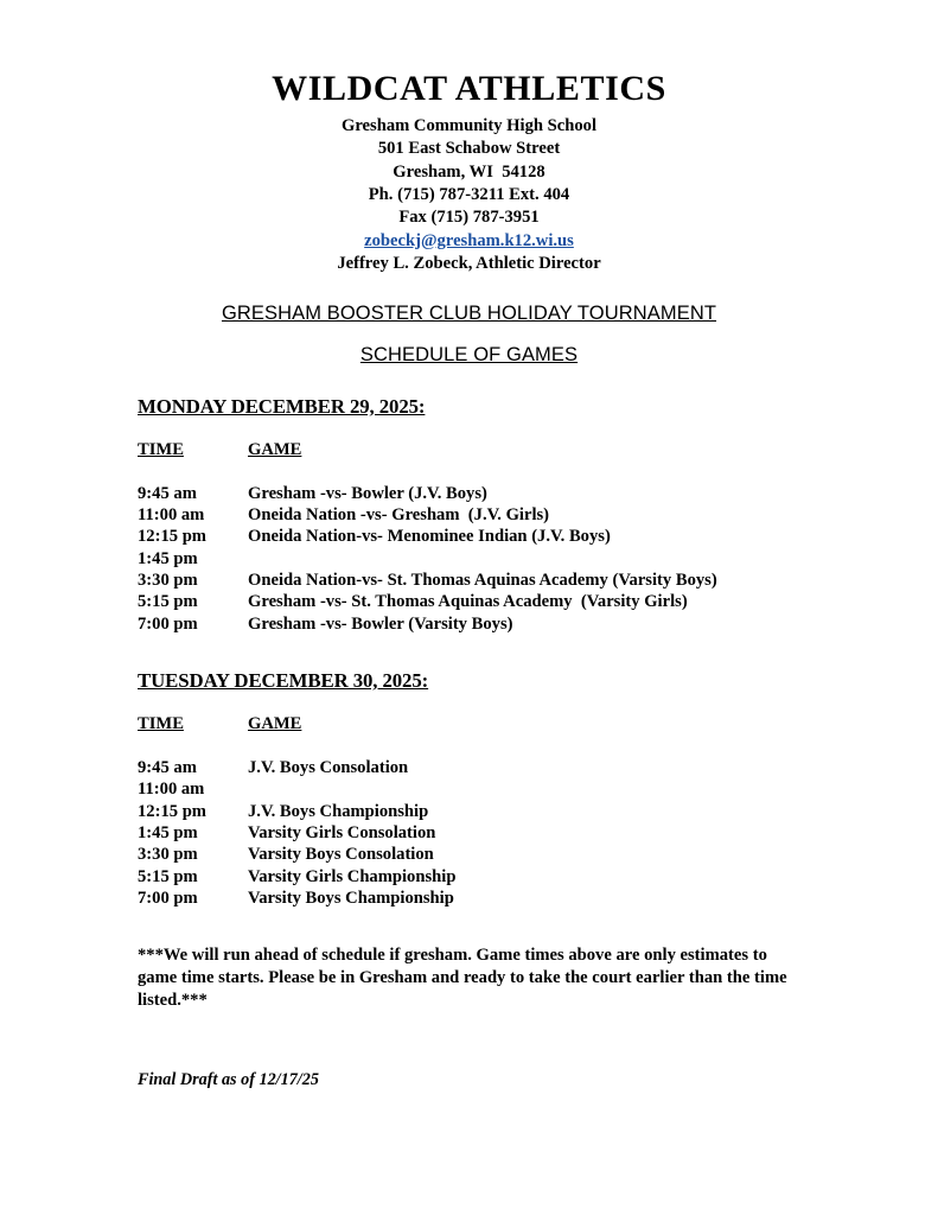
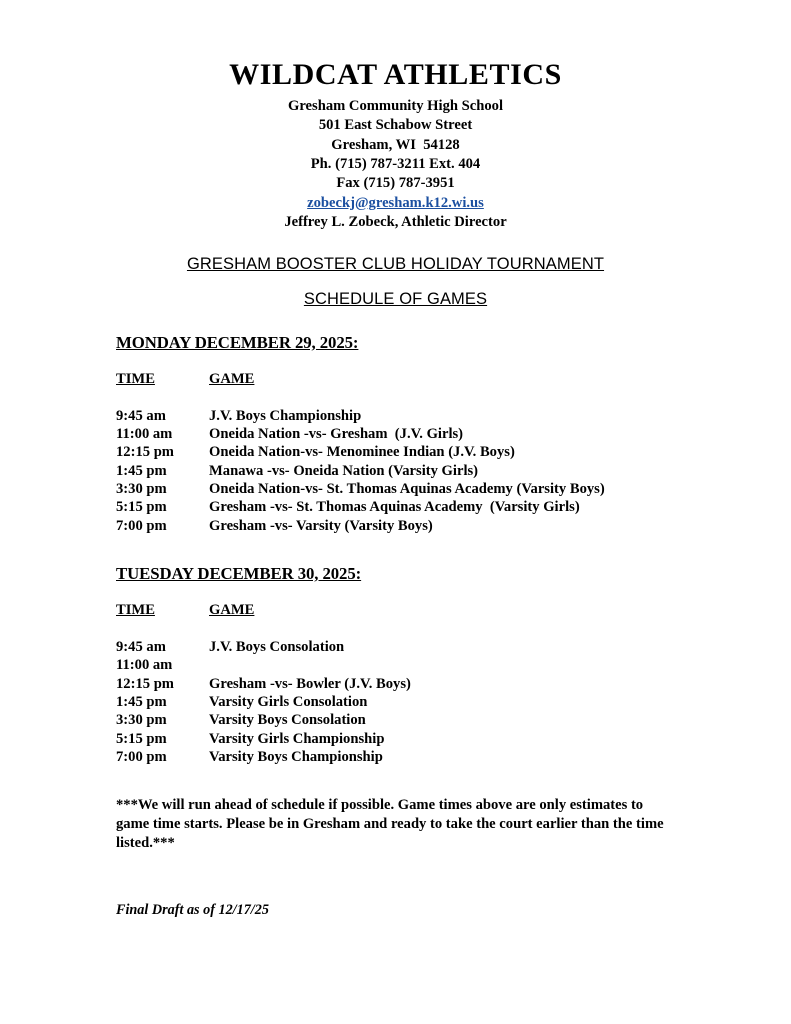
  WILDCAT ATHLETICS
  Gresham Community High School
  501 East Schabow Street
  Gresham, WI 54128
  Ph. (715) 787-3211 Ext. 404
  Fax (715) 787-3951
  zobeckj@gresham.k12.wi.us
  Jeffrey L. Zobeck, Athletic Director
  GRESHAM BOOSTER CLUB HOLIDAY TOURNAMENT
  SCHEDULE OF GAMES
  MONDAY DECEMBER 29, 2025:
  TIME
  GAME
  9:45 am
- Gresham -vs- Bowler (J.V. Boys)
+ J.V. Boys Championship
  11:00 am
  Oneida Nation -vs- Gresham (J.V. Girls)
  12:15 pm
  Oneida Nation-vs- Menominee Indian (J.V. Boys)
  1:45 pm
+ Manawa -vs- Oneida Nation (Varsity Girls)
  3:30 pm
  Oneida Nation-vs- St. Thomas Aquinas Academy (Varsity Boys)
  5:15 pm
  Gresham -vs- St. Thomas Aquinas Academy (Varsity Girls)
  7:00 pm
- Gresham -vs- Bowler (Varsity Boys)
+ Gresham -vs- Varsity (Varsity Boys)
  TUESDAY DECEMBER 30, 2025:
  TIME
  GAME
  9:45 am
  J.V. Boys Consolation
  11:00 am
  12:15 pm
- J.V. Boys Championship
+ Gresham -vs- Bowler (J.V. Boys)
  1:45 pm
  Varsity Girls Consolation
  3:30 pm
  Varsity Boys Consolation
  5:15 pm
  Varsity Girls Championship
  7:00 pm
  Varsity Boys Championship
- ***We will run ahead of schedule if gresham. Game times above are only estimates to game time starts. Please be in Gresham and ready to take the court earlier than the time listed.***
+ ***We will run ahead of schedule if possible. Game times above are only estimates to game time starts. Please be in Gresham and ready to take the court earlier than the time listed.***
  Final Draft as of 12/17/25
